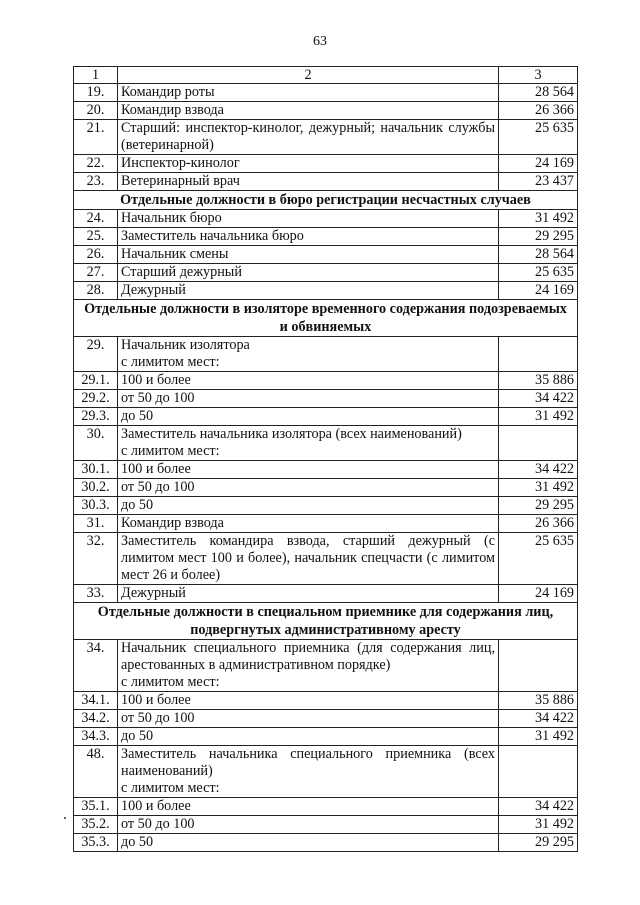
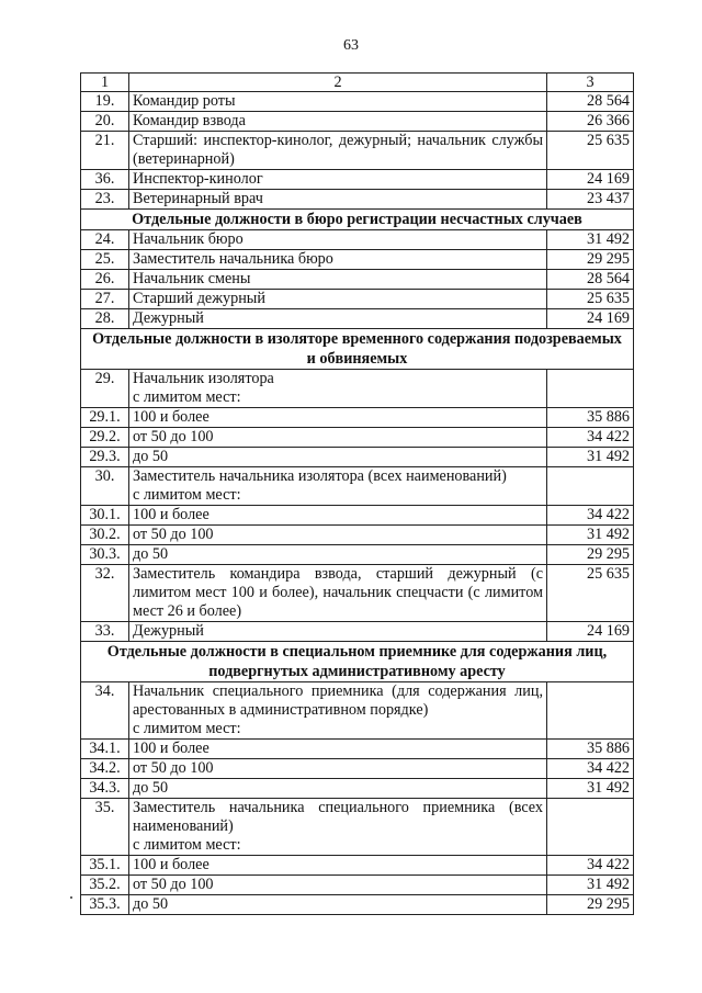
  63
  1	2	3
  19.	Командир роты	28 564
  20.	Командир взвода	26 366
  21.	Старший: инспектор-кинолог, дежурный; начальник службы (ветеринарной)	25 635
- 22.	Инспектор-кинолог	24 169
+ 36.	Инспектор-кинолог	24 169
  23.	Ветеринарный врач	23 437
  Отдельные должности в бюро регистрации несчастных случаев
  24.	Начальник бюро	31 492
  25.	Заместитель начальника бюро	29 295
  26.	Начальник смены	28 564
  27.	Старший дежурный	25 635
  28.	Дежурный	24 169
  Отдельные должности в изоляторе временного содержания подозреваемых и обвиняемых
  29.	Начальник изолятора с лимитом мест:
  29.1.	100 и более	35 886
  29.2.	от 50 до 100	34 422
  29.3.	до 50	31 492
  30.	Заместитель начальника изолятора (всех наименований) с лимитом мест:
  30.1.	100 и более	34 422
  30.2.	от 50 до 100	31 492
  30.3.	до 50	29 295
- 31.	Командир взвода	26 366
  32.	Заместитель командира взвода, старший дежурный (с лимитом мест 100 и более), начальник спецчасти (с лимитом мест 26 и более)	25 635
  33.	Дежурный	24 169
  Отдельные должности в специальном приемнике для содержания лиц, подвергнутых административному аресту
  34.	Начальник специального приемника (для содержания лиц, арестованных в административном порядке) с лимитом мест:
  34.1.	100 и более	35 886
  34.2.	от 50 до 100	34 422
  34.3.	до 50	31 492
- 48.	Заместитель начальника специального приемника (всех наименований) с лимитом мест:
+ 35.	Заместитель начальника специального приемника (всех наименований) с лимитом мест:
  35.1.	100 и более	34 422
  35.2.	от 50 до 100	31 492
  35.3.	до 50	29 295
